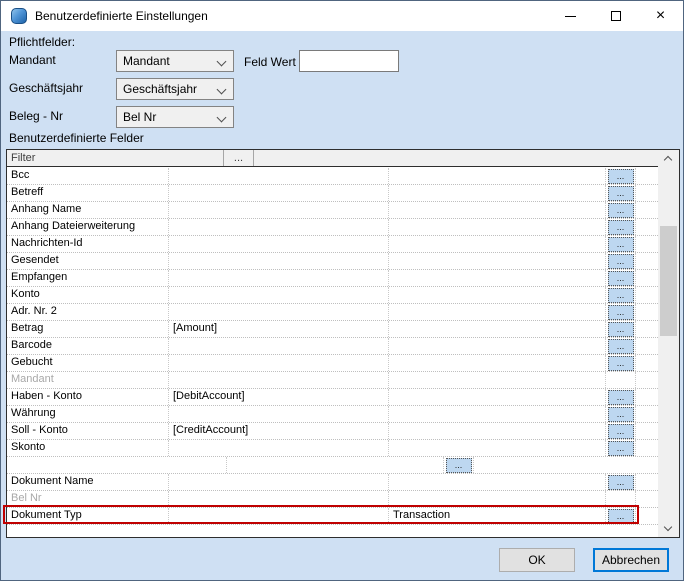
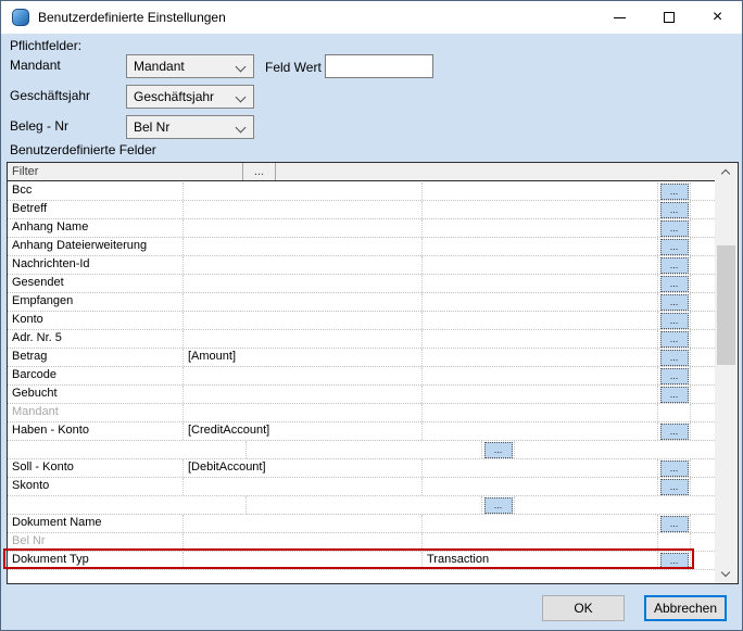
  Benutzerdefinierte Einstellungen
  ×
  Pflichtfelder:
  Mandant
  Mandant
  Feld Wert
  Geschäftsjahr
  Geschäftsjahr
  Beleg - Nr
  Bel Nr
  Benutzerdefinierte Felder
  Filter
  ...
  Bcc
  ...
  Betreff
  ...
  Anhang Name
  ...
  Anhang Dateierweiterung
  ...
  Nachrichten-Id
  ...
  Gesendet
  ...
  Empfangen
  ...
  Konto
  ...
- Adr. Nr. 2
+ Adr. Nr. 5
  ...
  Betrag
  [Amount]
  ...
  Barcode
  ...
  Gebucht
  ...
  Mandant
  Haben - Konto
- [DebitAccount]
+ [CreditAccount]
  ...
- Währung
  ...
  Soll - Konto
- [CreditAccount]
+ [DebitAccount]
  ...
  Skonto
  ...
  ...
  Dokument Name
  ...
  Bel Nr
  Dokument Typ
  Transaction
  ...
  OK
  Abbrechen
